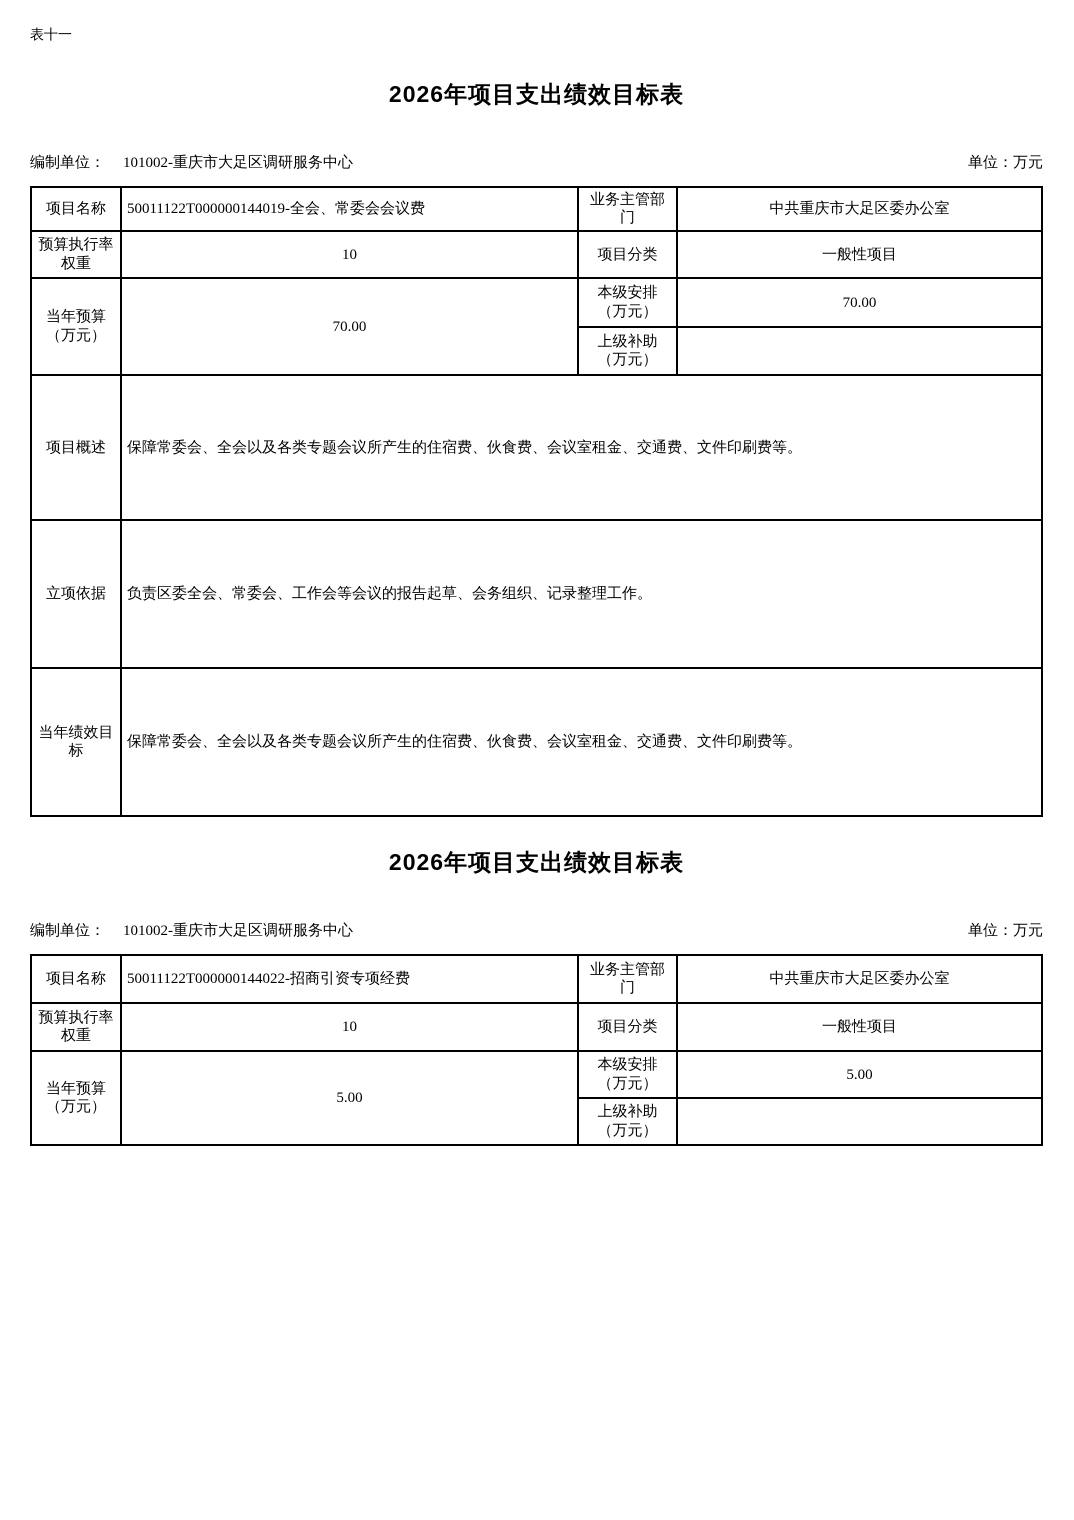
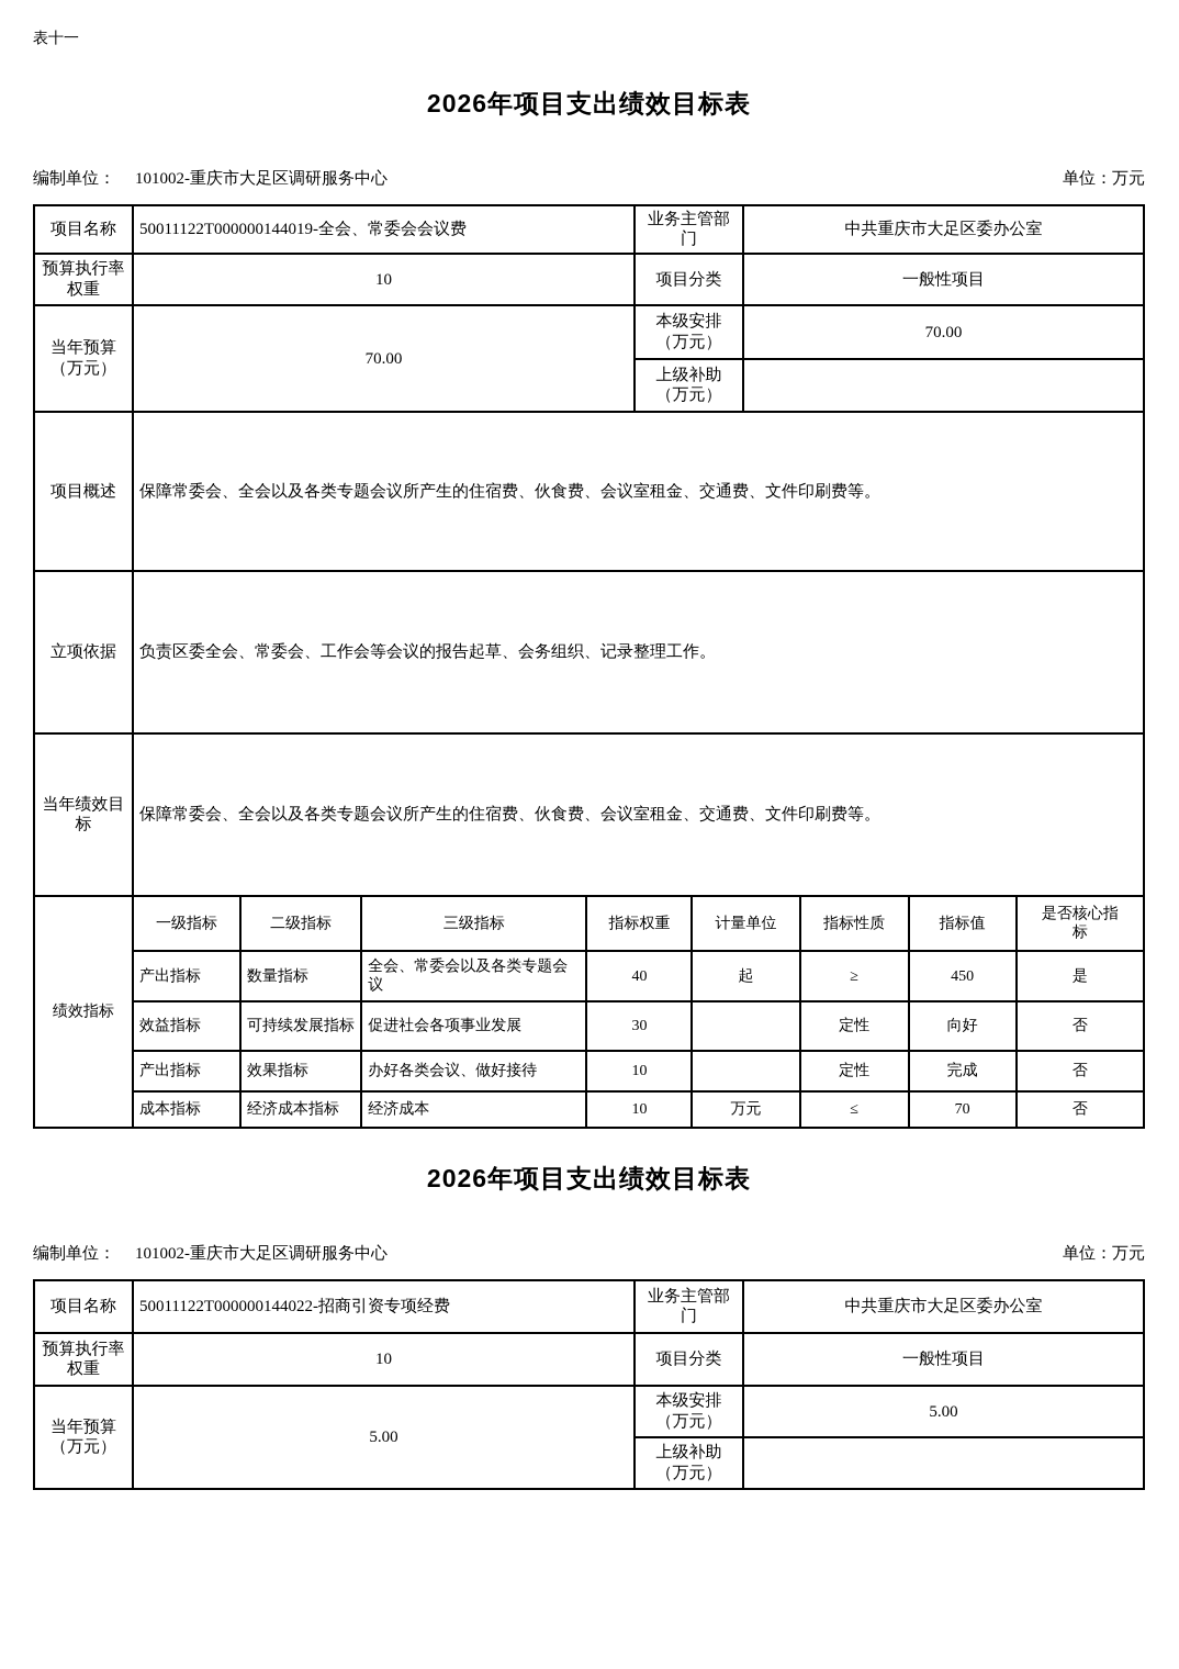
  表十一
  2026年项目支出绩效目标表
  编制单位： 101002-重庆市大足区调研服务中心
  单位：万元
  项目名称	50011122T000000144019-全会、常委会会议费	业务主管部 门	中共重庆市大足区委办公室
  预算执行率 权重	10	项目分类	一般性项目
  当年预算 （万元）	70.00	本级安排 （万元）	70.00
  上级补助 （万元）
  项目概述	保障常委会、全会以及各类专题会议所产生的住宿费、伙食费、会议室租金、交通费、文件印刷费等。
  立项依据	负责区委全会、常委会、工作会等会议的报告起草、会务组织、记录整理工作。
  当年绩效目 标	保障常委会、全会以及各类专题会议所产生的住宿费、伙食费、会议室租金、交通费、文件印刷费等。
+ 绩效指标	一级指标	二级指标	三级指标	指标权重	计量单位	指标性质	指标值	是否核心指 标
+ 产出指标	数量指标	全会、常委会以及各类专题会议	40	起	≥	450	是
+ 效益指标	可持续发展指标	促进社会各项事业发展	30		定性	向好	否
+ 产出指标	效果指标	办好各类会议、做好接待	10		定性	完成	否
+ 成本指标	经济成本指标	经济成本	10	万元	≤	70	否
  2026年项目支出绩效目标表
  编制单位： 101002-重庆市大足区调研服务中心
  单位：万元
  项目名称	50011122T000000144022-招商引资专项经费	业务主管部 门	中共重庆市大足区委办公室
  预算执行率 权重	10	项目分类	一般性项目
  当年预算 （万元）	5.00	本级安排 （万元）	5.00
  上级补助 （万元）
